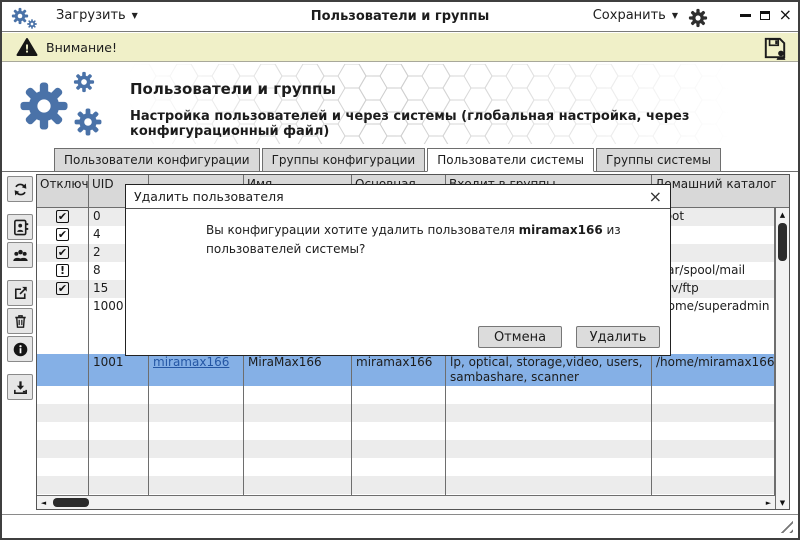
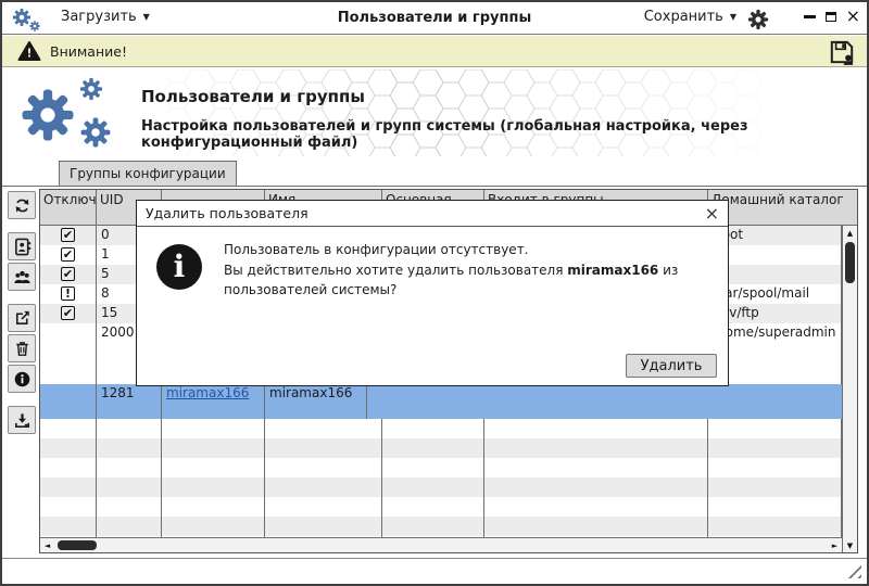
  Загрузить
  ▼
  Пользователи и группы
  Сохранить
  ▼
  ×
  !
  Внимание!
  Пользователи и группы
- Настройка пользователей и через системы (глобальная настройка, через конфигурационный файл)
+ Настройка пользователей и групп системы (глобальная настройка, через конфигурационный файл)
- Пользователи конфигурации
  Группы конфигурации
- Пользователи системы
- Группы системы
  Отключ
  UID
  машний каталог
  ✔
  0
  ✔
- 4
+ 1
  ✔
- 2
+ 5
  !
  8
  r/spool/mail
  ✔
  15
- 1000
+ 2000
  ome/superadmin
- 1001
+ 1281
  miramax166
- MiraMax166
  miramax166
- lp, optical, storage,video, users, sambashare, scanner
- /home/miramax166
  ▲
  ▼
  ◄
  ►
  Удалить пользователя
  ×
+ i
+ Пользователь в конфигурации отсутствует.
- Вы конфигурации хотите удалить пользователя miramax166 из пользователей системы?
+ Вы действительно хотите удалить пользователя miramax166 из пользователей системы?
- Отмена
  Удалить
